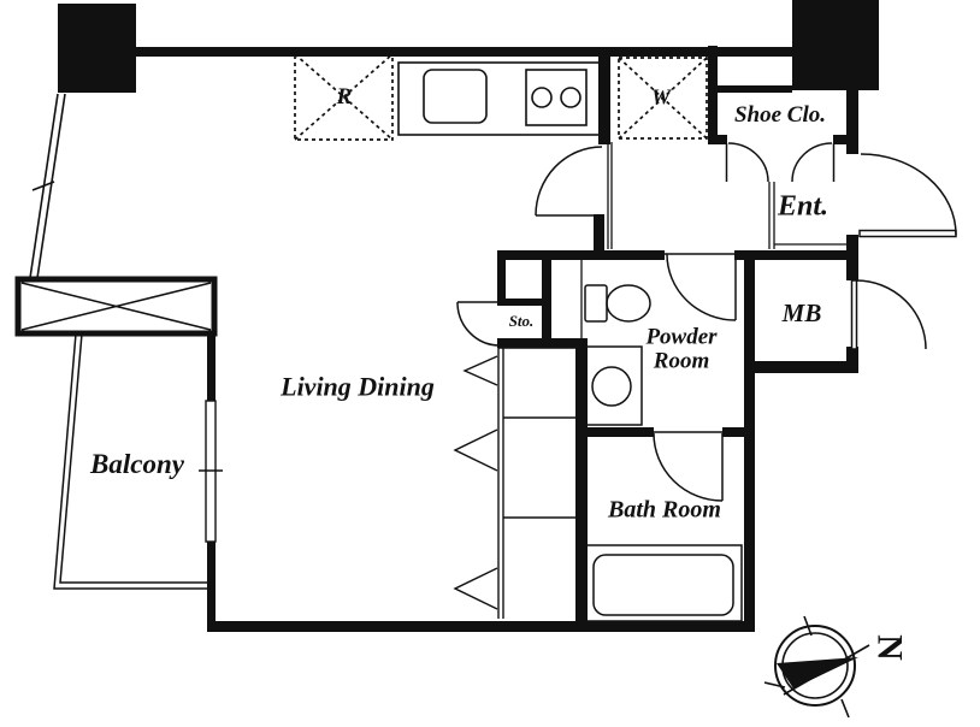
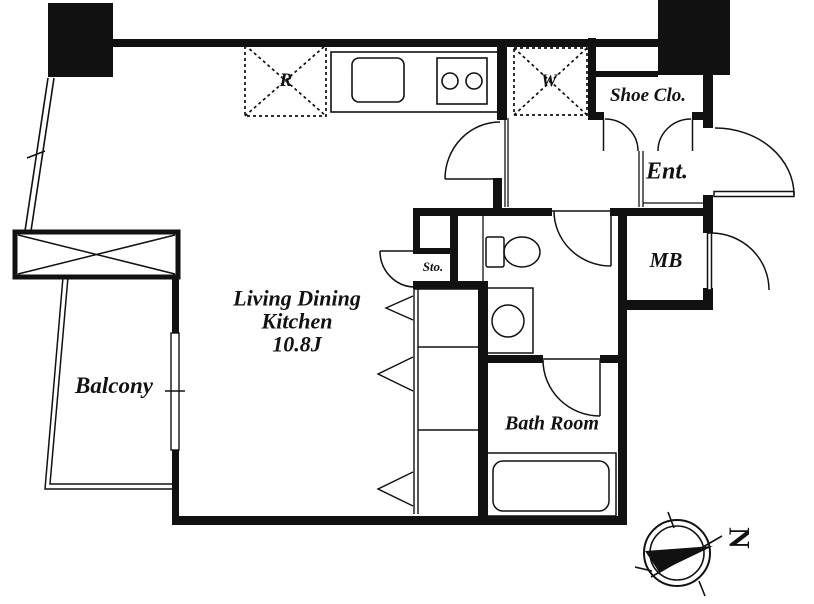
  Living Dining
+ Kitchen
+ 10.8J
  Balcony
  Ent.
  Shoe Clo.
  MB
- Powder
- Room
  Bath Room
  Sto.
  R
  W
